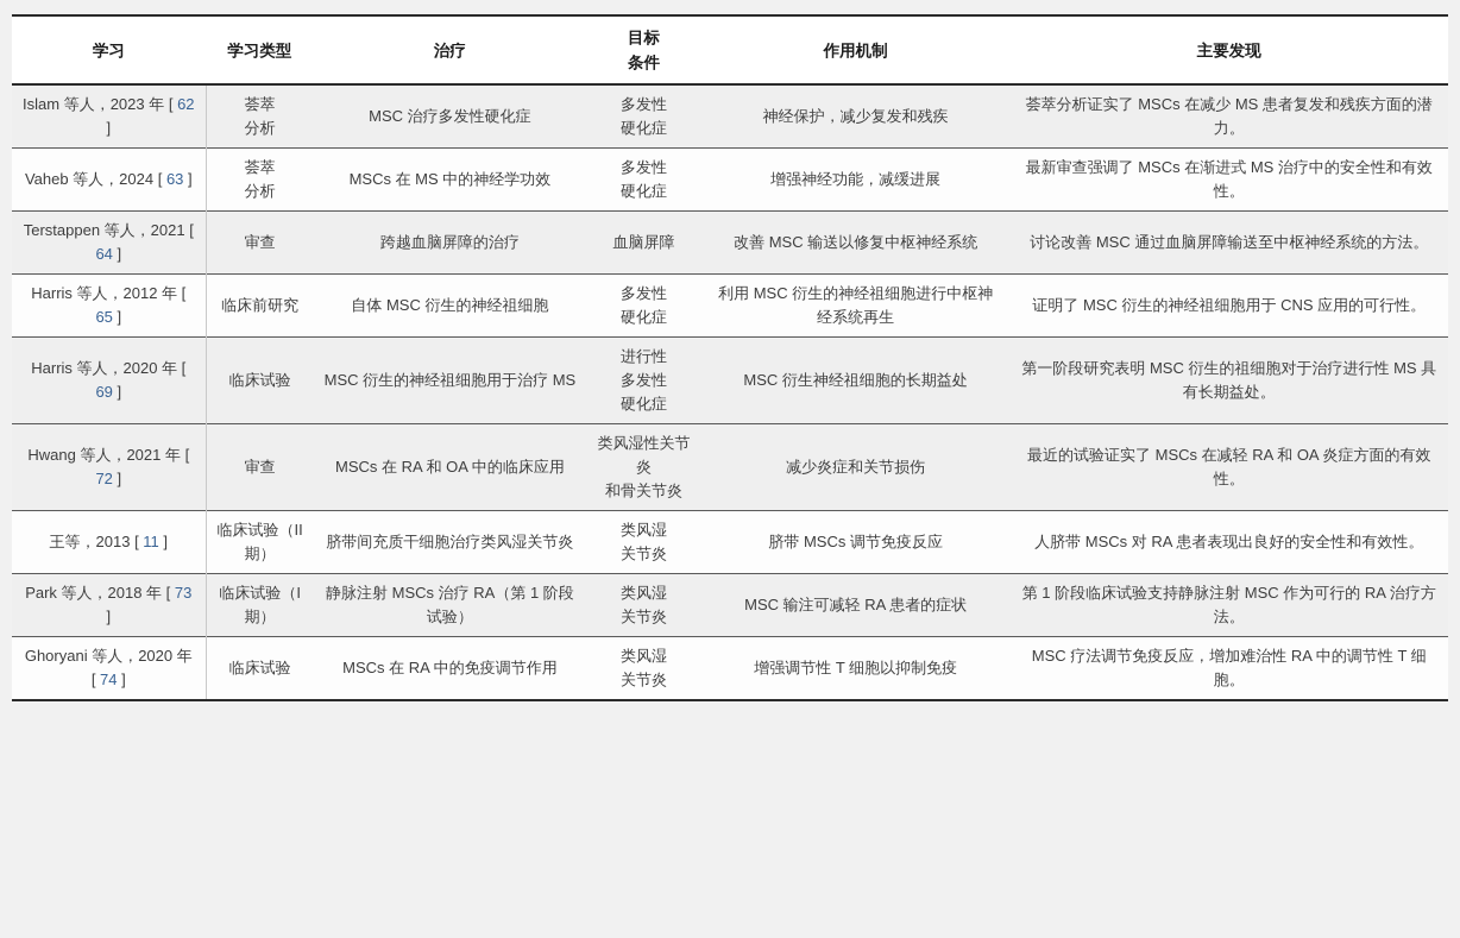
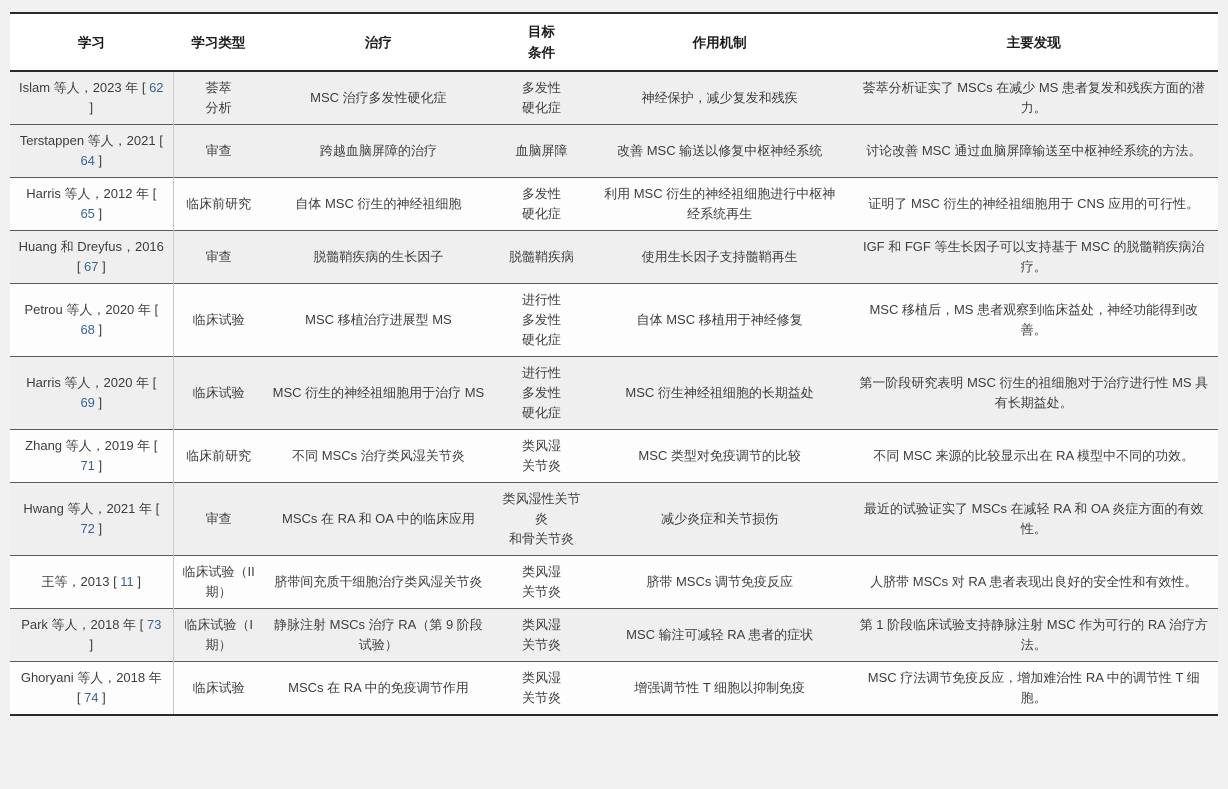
  学习	学习类型	治疗	目标 条件	作用机制	主要发现
  Islam 等人，2023 年 [ 62 ]	荟萃 分析	MSC 治疗多发性硬化症	多发性 硬化症	神经保护，减少复发和残疾	荟萃分析证实了 MSCs 在减少 MS 患者复发和残疾方面的潜力。
- Vaheb 等人，2024 [ 63 ]	荟萃 分析	MSCs 在 MS 中的神经学功效	多发性 硬化症	增强神经功能，减缓进展	最新审查强调了 MSCs 在渐进式 MS 治疗中的安全性和有效性。
  Terstappen 等人，2021 [ 64 ]	审查	跨越血脑屏障的治疗	血脑屏障	改善 MSC 输送以修复中枢神经系统	讨论改善 MSC 通过血脑屏障输送至中枢神经系统的方法。
  Harris 等人，2012 年 [ 65 ]	临床前研究	自体 MSC 衍生的神经祖细胞	多发性 硬化症	利用 MSC 衍生的神经祖细胞进行中枢神经系统再生	证明了 MSC 衍生的神经祖细胞用于 CNS 应用的可行性。
+ Huang 和 Dreyfus，2016 [ 67 ]	审查	脱髓鞘疾病的生长因子	脱髓鞘疾病	使用生长因子支持髓鞘再生	IGF 和 FGF 等生长因子可以支持基于 MSC 的脱髓鞘疾病治疗。
+ Petrou 等人，2020 年 [ 68 ]	临床试验	MSC 移植治疗进展型 MS	进行性 多发性 硬化症	自体 MSC 移植用于神经修复	MSC 移植后，MS 患者观察到临床益处，神经功能得到改善。
  Harris 等人，2020 年 [ 69 ]	临床试验	MSC 衍生的神经祖细胞用于治疗 MS	进行性 多发性 硬化症	MSC 衍生神经祖细胞的长期益处	第一阶段研究表明 MSC 衍生的祖细胞对于治疗进行性 MS 具有长期益处。
+ Zhang 等人，2019 年 [ 71 ]	临床前研究	不同 MSCs 治疗类风湿关节炎	类风湿 关节炎	MSC 类型对免疫调节的比较	不同 MSC 来源的比较显示出在 RA 模型中不同的功效。
  Hwang 等人，2021 年 [ 72 ]	审查	MSCs 在 RA 和 OA 中的临床应用	类风湿性关节炎 和骨关节炎	减少炎症和关节损伤	最近的试验证实了 MSCs 在减轻 RA 和 OA 炎症方面的有效性。
  王等，2013 [ 11 ]	临床试验（II 期）	脐带间充质干细胞治疗类风湿关节炎	类风湿 关节炎	脐带 MSCs 调节免疫反应	人脐带 MSCs 对 RA 患者表现出良好的安全性和有效性。
- Park 等人，2018 年 [ 73 ]	临床试验（I 期）	静脉注射 MSCs 治疗 RA（第 1 阶段试验）	类风湿 关节炎	MSC 输注可减轻 RA 患者的症状	第 1 阶段临床试验支持静脉注射 MSC 作为可行的 RA 治疗方法。
+ Park 等人，2018 年 [ 73 ]	临床试验（I 期）	静脉注射 MSCs 治疗 RA（第 9 阶段试验）	类风湿 关节炎	MSC 输注可减轻 RA 患者的症状	第 1 阶段临床试验支持静脉注射 MSC 作为可行的 RA 治疗方法。
- Ghoryani 等人，2020 年 [ 74 ]	临床试验	MSCs 在 RA 中的免疫调节作用	类风湿 关节炎	增强调节性 T 细胞以抑制免疫	MSC 疗法调节免疫反应，增加难治性 RA 中的调节性 T 细胞。
+ Ghoryani 等人，2018 年 [ 74 ]	临床试验	MSCs 在 RA 中的免疫调节作用	类风湿 关节炎	增强调节性 T 细胞以抑制免疫	MSC 疗法调节免疫反应，增加难治性 RA 中的调节性 T 细胞。
